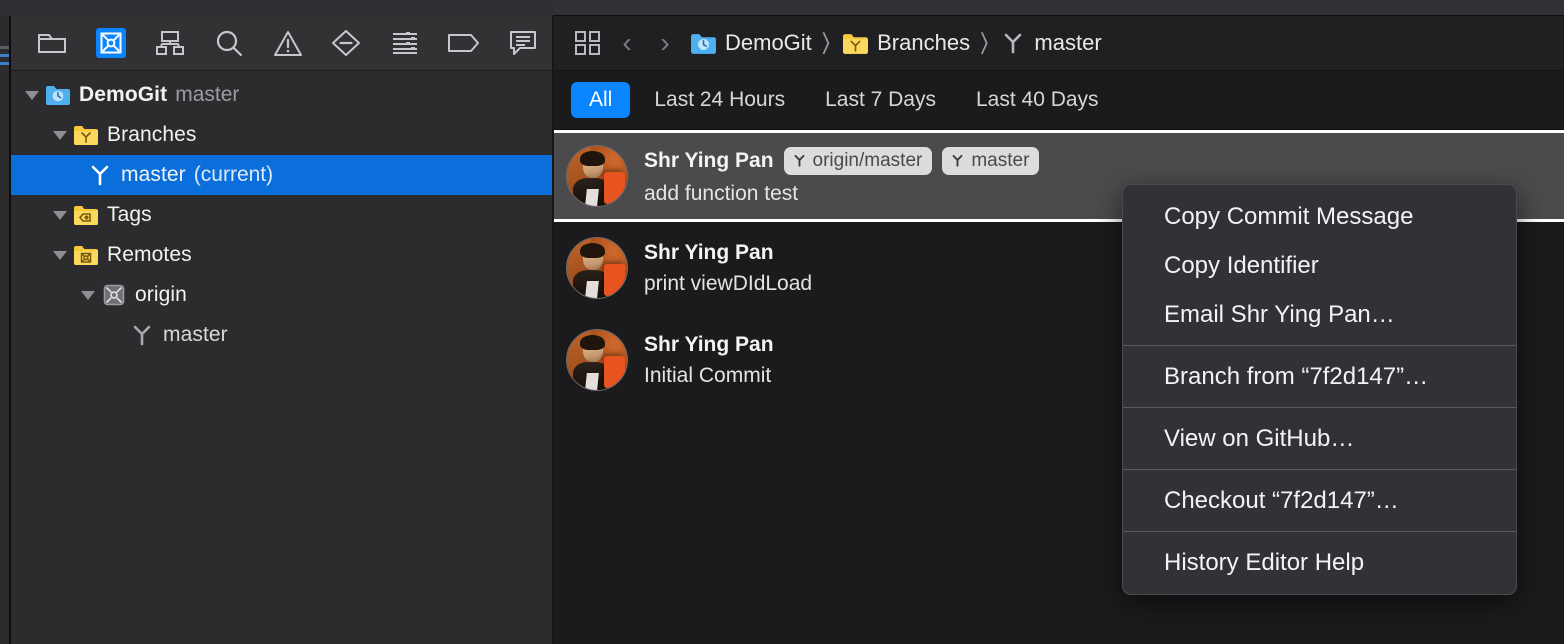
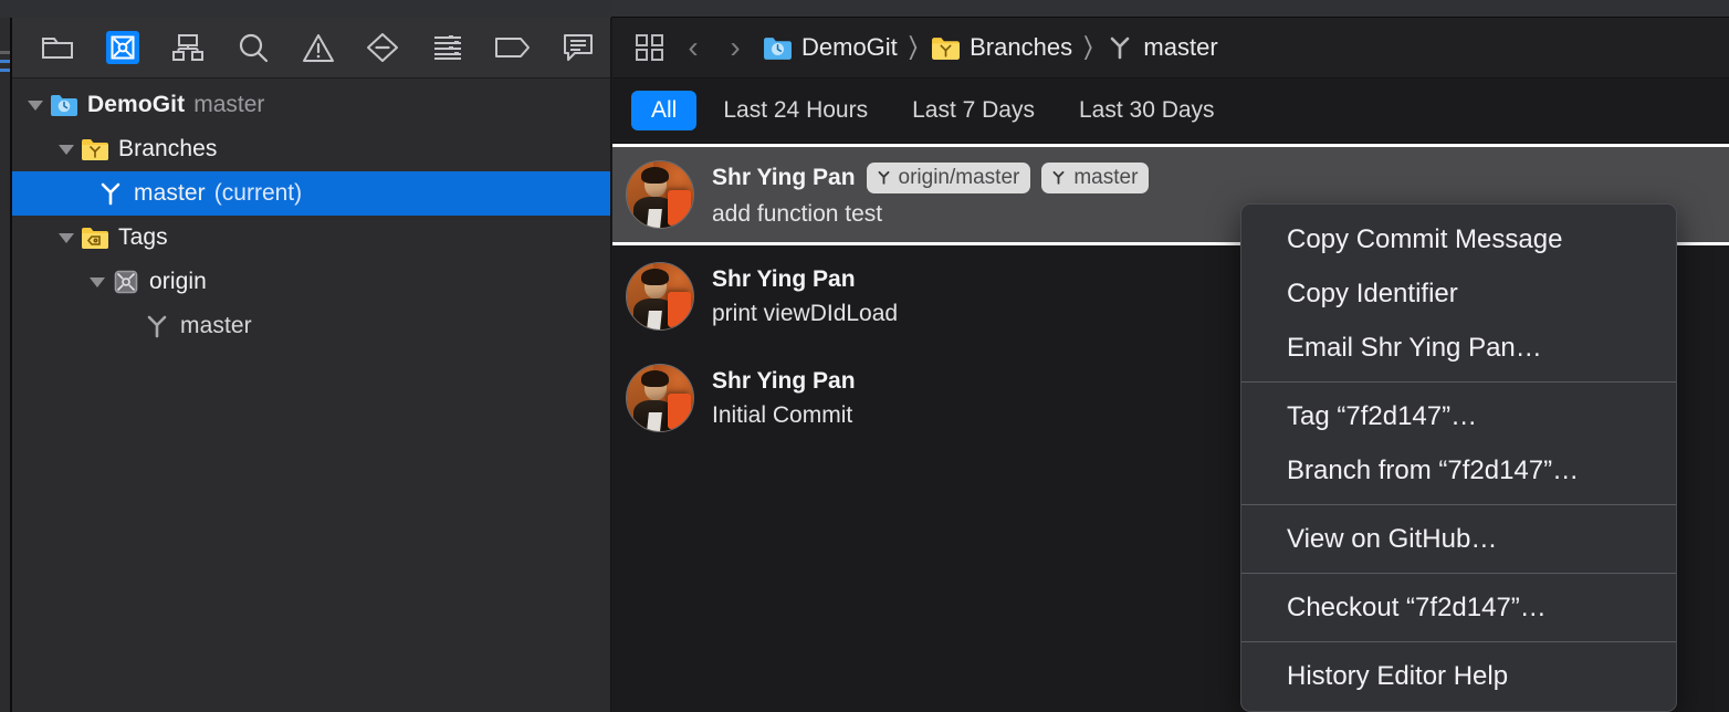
  DemoGit
  master
  Branches
  master
  (current)
  Tags
- Remotes
  origin
  master
  ‹
  ›
  DemoGit
  〉
  Branches
  〉
  master
  All
  Last 24 Hours
  Last 7 Days
- Last 40 Days
+ Last 30 Days
  Shr Ying Pan
  origin/master
  master
  add function test
  Shr Ying Pan
  print viewDIdLoad
  Shr Ying Pan
  Initial Commit
  Copy Commit Message
  Copy Identifier
  Email Shr Ying Pan…
+ Tag “7f2d147”…
  Branch from “7f2d147”…
  View on GitHub…
  Checkout “7f2d147”…
  History Editor Help
